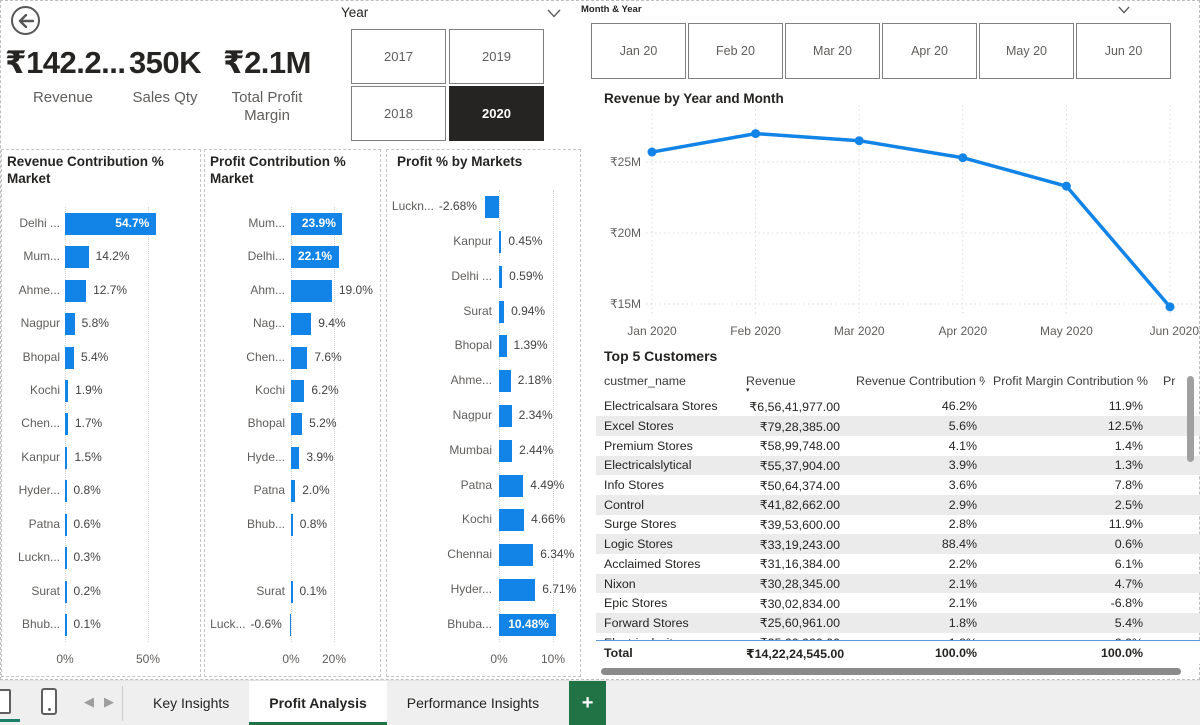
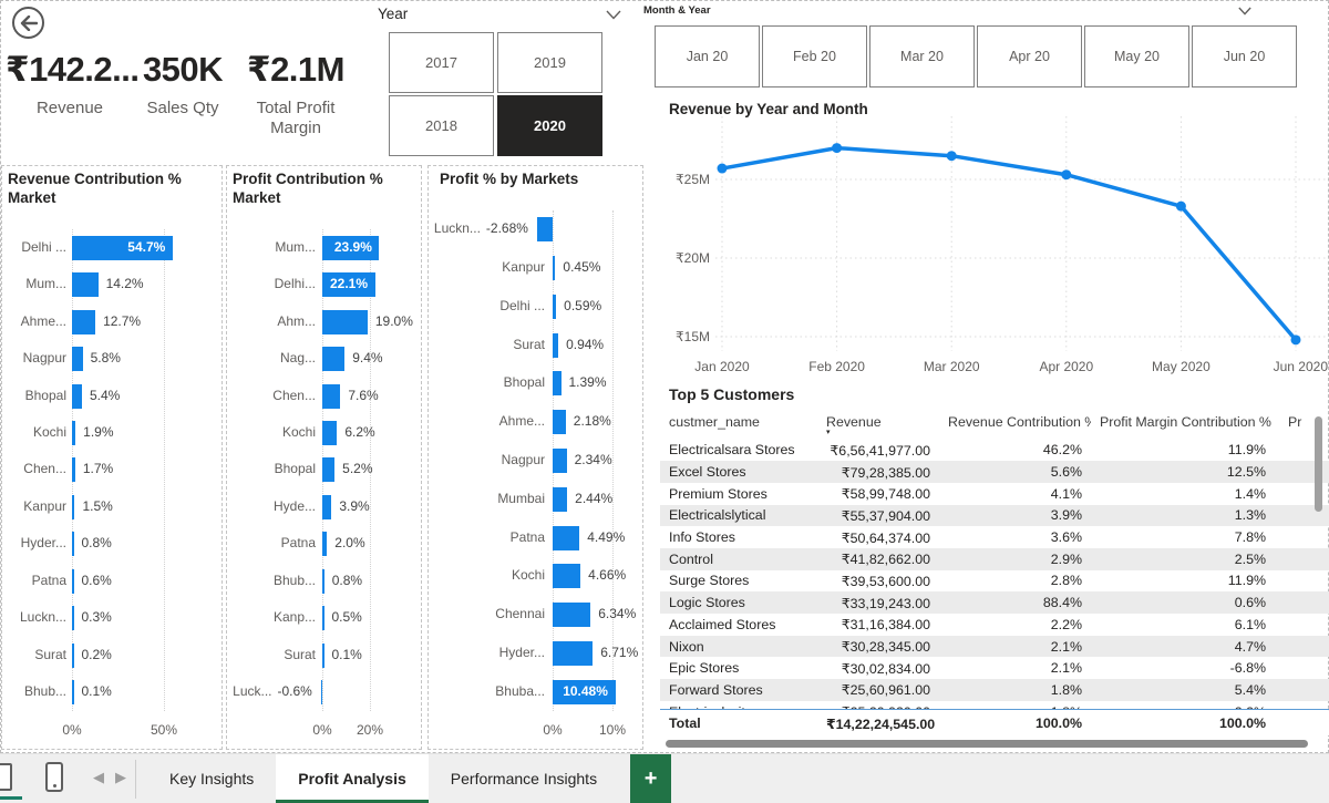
  ₹142.2...
  Revenue
  350K
  Sales Qty
  ₹2.1M
  Total Profit Margin
  Year
  2017
  2019
  2018
  2020
  Month & Year
  Jan 20
  Feb 20
  Mar 20
  Apr 20
  May 20
  Jun 20
  Revenue by Year and Month
  ₹25M
  ₹20M
  ₹15M
  Jan 2020
  Feb 2020
  Mar 2020
  Apr 2020
  May 2020
  Jun 2020
  Top 5 Customers
  custmer_name
  Revenue
  Revenue Contribution %
  Profit Margin Contribution %
  Pr
  Electricalsara Stores
  ₹6,56,41,977.00
  46.2%
  11.9%
  Excel Stores
  ₹79,28,385.00
  5.6%
  12.5%
  Premium Stores
  ₹58,99,748.00
  4.1%
  1.4%
  Electricalslytical
  ₹55,37,904.00
  3.9%
  1.3%
  Info Stores
  ₹50,64,374.00
  3.6%
  7.8%
  Control
  ₹41,82,662.00
  2.9%
  2.5%
  Surge Stores
  ₹39,53,600.00
  2.8%
  11.9%
  Logic Stores
  ₹33,19,243.00
  88.4%
  0.6%
  Acclaimed Stores
  ₹31,16,384.00
  2.2%
  6.1%
  Nixon
  ₹30,28,345.00
  2.1%
  4.7%
  Epic Stores
  ₹30,02,834.00
  2.1%
  -6.8%
  Forward Stores
  ₹25,60,961.00
  1.8%
  5.4%
  Total
  ₹14,22,24,545.00
  100.0%
  100.0%
  Revenue Contribution %
  Market
  0%
  50%
  54.7%
  Delhi ...
  14.2%
  Mum...
  12.7%
  Ahme...
  5.8%
  Nagpur
  5.4%
  Bhopal
  1.9%
  Kochi
  1.7%
  Chen...
  1.5%
  Kanpur
  0.8%
  Hyder...
  0.6%
  Patna
  0.3%
  Luckn...
  0.2%
  Surat
  0.1%
  Bhub...
  Profit Contribution %
  Market
  0%
  20%
  23.9%
  Mum...
  22.1%
  Delhi...
  19.0%
  Ahm...
  9.4%
  Nag...
  7.6%
  Chen...
  6.2%
  Kochi
  5.2%
  Bhopal
  3.9%
  Hyde...
  2.0%
  Patna
  0.8%
  Bhub...
+ 0.5%
+ Kanp...
  0.1%
  Surat
  -0.6%
  Luck...
  Profit % by Markets
  0%
  10%
  -2.68%
  Luckn...
  0.45%
  Kanpur
  0.59%
  Delhi ...
  0.94%
  Surat
  1.39%
  Bhopal
  2.18%
  Ahme...
  2.34%
  Nagpur
  2.44%
  Mumbai
  4.49%
  Patna
  4.66%
  Kochi
  6.34%
  Chennai
  6.71%
  Hyder...
  10.48%
  Bhuba...
  ◀
  ▶
  Key Insights
  Profit Analysis
  Performance Insights
  +
